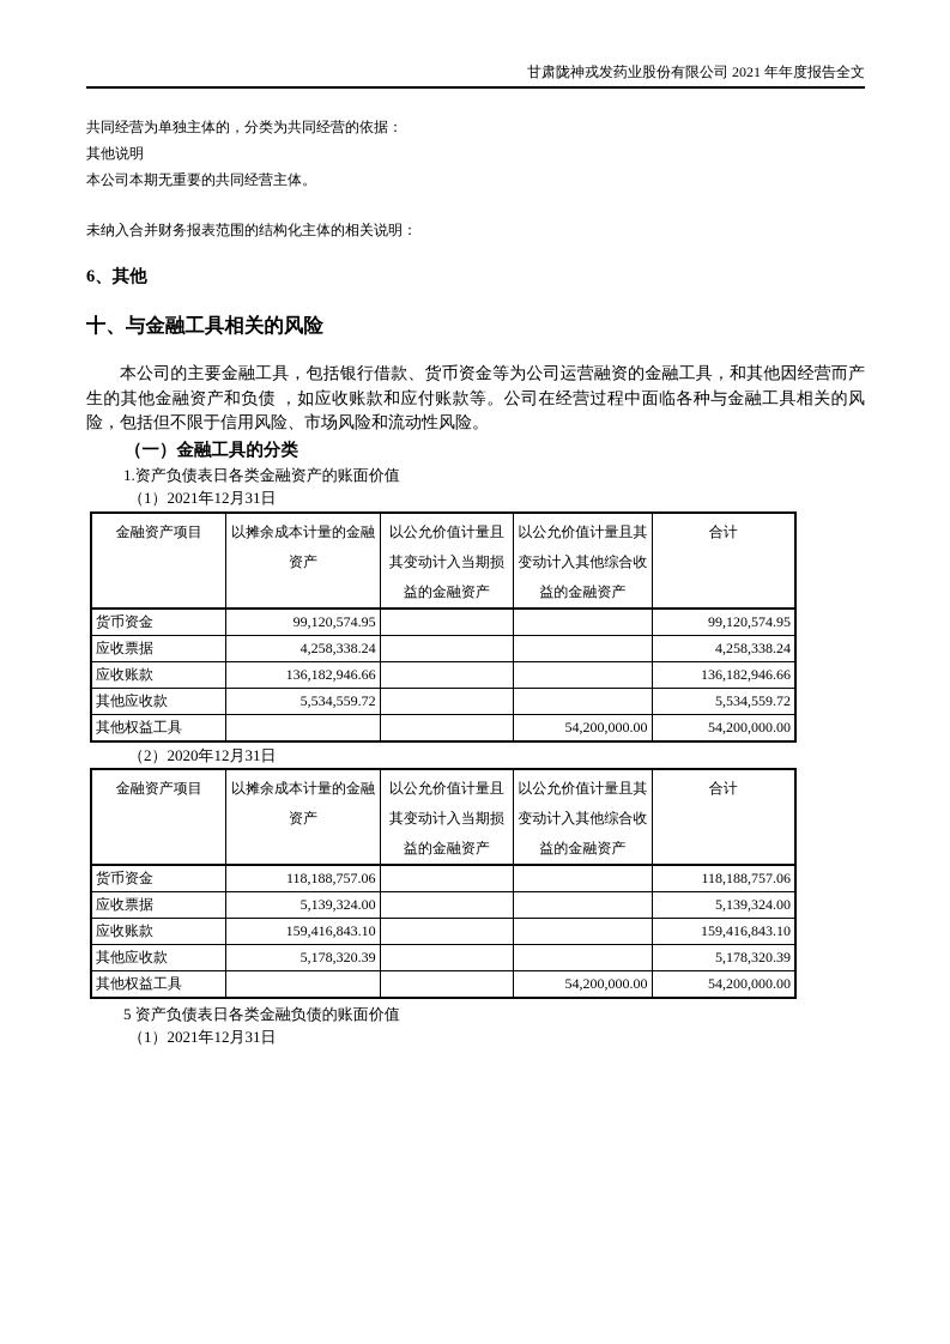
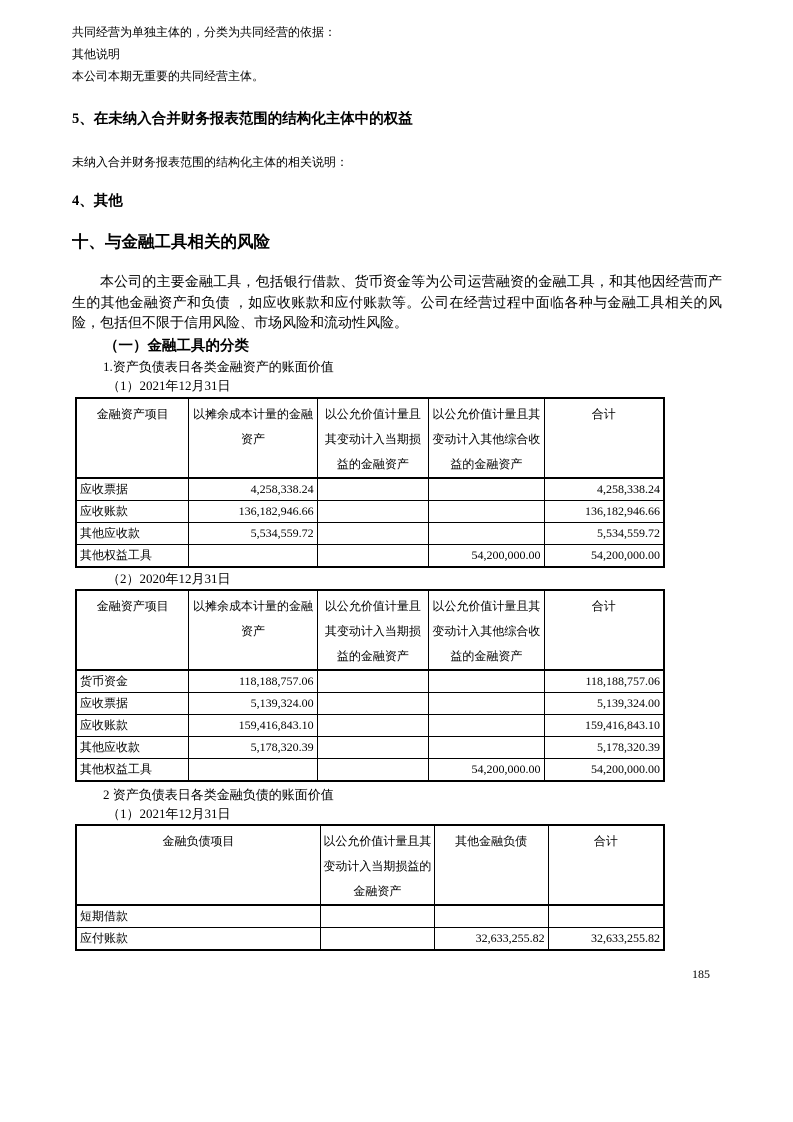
- 甘肃陇神戎发药业股份有限公司 2021 年年度报告全文
  共同经营为单独主体的，分类为共同经营的依据：
  其他说明
  本公司本期无重要的共同经营主体。
+ 5、在未纳入合并财务报表范围的结构化主体中的权益
  未纳入合并财务报表范围的结构化主体的相关说明：
- 6、其他
+ 4、其他
  十、与金融工具相关的风险
  本公司的主要金融工具，包括银行借款、货币资金等为公司运营融资的金融工具，和其他因经营而产生的其他金融资产和负债 ，如应收账款和应付账款等。公司在经营过程中面临各种与金融工具相关的风险，包括但不限于信用风险、市场风险和流动性风险。
  （一）金融工具的分类
  1.资产负债表日各类金融资产的账面价值
  （1）2021年12月31日
  金融资产项目	以摊余成本计量的金融资产	以公允价值计量且其变动计入当期损益的金融资产	以公允价值计量且其变动计入其他综合收益的金融资产	合计
- 货币资金	99,120,574.95			99,120,574.95
  应收票据	4,258,338.24			4,258,338.24
  应收账款	136,182,946.66			136,182,946.66
  其他应收款	5,534,559.72			5,534,559.72
  其他权益工具			54,200,000.00	54,200,000.00
  （2）2020年12月31日
  金融资产项目	以摊余成本计量的金融资产	以公允价值计量且其变动计入当期损益的金融资产	以公允价值计量且其变动计入其他综合收益的金融资产	合计
  货币资金	118,188,757.06			118,188,757.06
  应收票据	5,139,324.00			5,139,324.00
  应收账款	159,416,843.10			159,416,843.10
  其他应收款	5,178,320.39			5,178,320.39
  其他权益工具			54,200,000.00	54,200,000.00
- 5 资产负债表日各类金融负债的账面价值
+ 2 资产负债表日各类金融负债的账面价值
  （1）2021年12月31日
+ 金融负债项目	以公允价值计量且其变动计入当期损益的金融资产	其他金融负债	合计
+ 短期借款
+ 应付账款		32,633,255.82	32,633,255.82
+ 185
